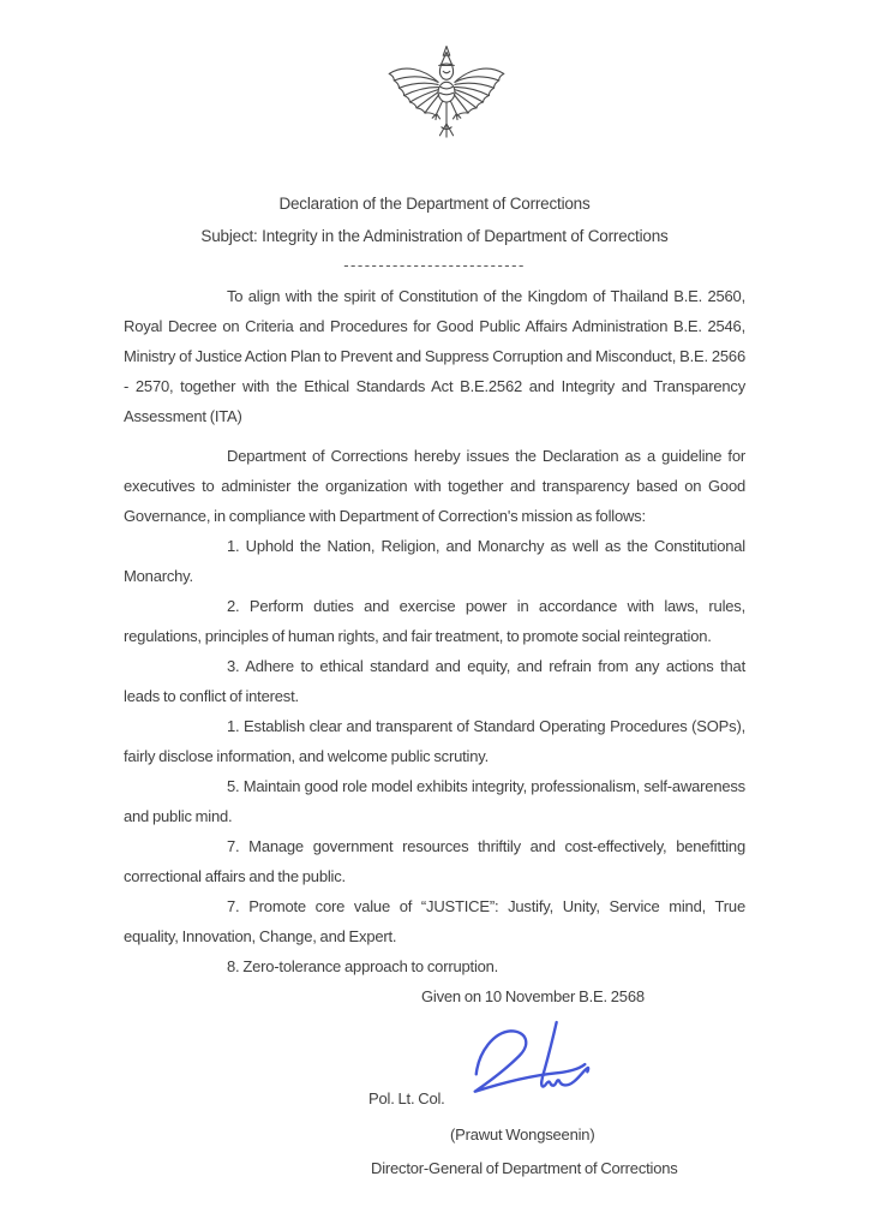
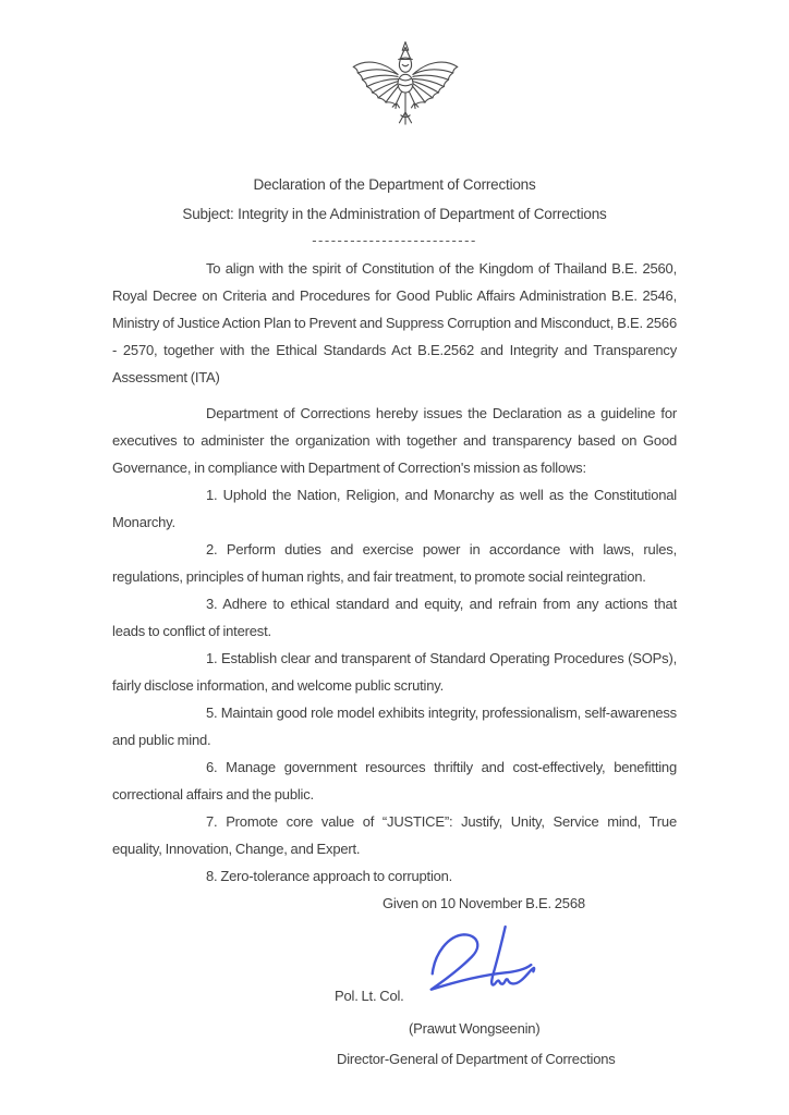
  Declaration of the Department of Corrections
  Subject: Integrity in the Administration of Department of Corrections
  --------------------------
  To align with the spirit of Constitution of the Kingdom of Thailand B.E. 2560, Royal Decree on Criteria and Procedures for Good Public Affairs Administration B.E. 2546, Ministry of Justice Action Plan to Prevent and Suppress Corruption and Misconduct, B.E. 2566 - 2570, together with the Ethical Standards Act B.E.2562 and Integrity and Transparency Assessment (ITA)
  Department of Corrections hereby issues the Declaration as a guideline for executives to administer the organization with together and transparency based on Good Governance, in compliance with Department of Correction's mission as follows:
  1. Uphold the Nation, Religion, and Monarchy as well as the Constitutional Monarchy.
  2. Perform duties and exercise power in accordance with laws, rules, regulations, principles of human rights, and fair treatment, to promote social reintegration.
  3. Adhere to ethical standard and equity, and refrain from any actions that leads to conflict of interest.
  1. Establish clear and transparent of Standard Operating Procedures (SOPs), fairly disclose information, and welcome public scrutiny.
  5. Maintain good role model exhibits integrity, professionalism, self-awareness and public mind.
- 7. Manage government resources thriftily and cost-effectively, benefitting correctional affairs and the public.
+ 6. Manage government resources thriftily and cost-effectively, benefitting correctional affairs and the public.
  7. Promote core value of “JUSTICE”: Justify, Unity, Service mind, True equality, Innovation, Change, and Expert.
  8. Zero-tolerance approach to corruption.
  Given on 10 November B.E. 2568
  Pol. Lt. Col.
  (Prawut Wongseenin)
  Director-General of Department of Corrections
